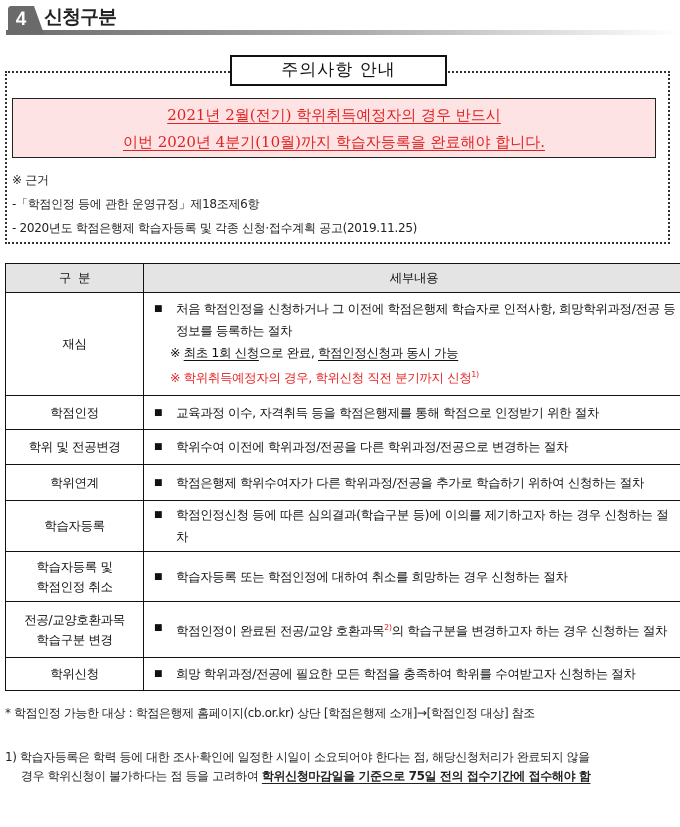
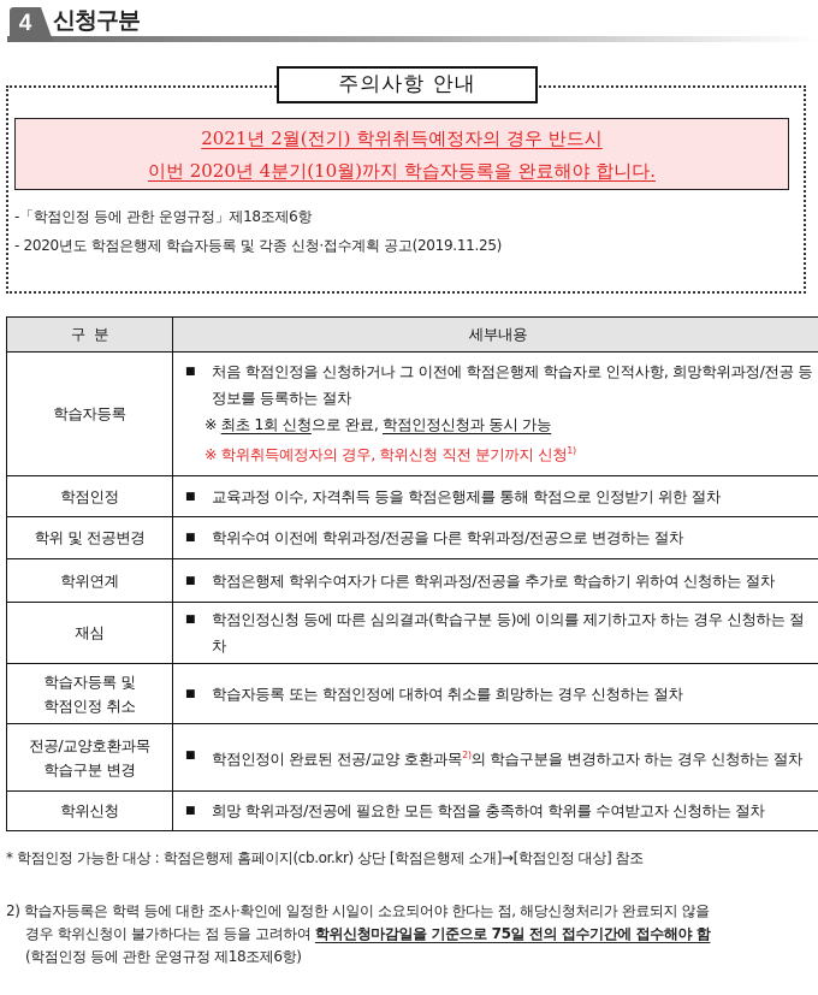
  4
  신청구분
  주의사항 안내
  2021년 2월(전기) 학위취득예정자의 경우 반드시
  이번 2020년 4분기(10월)까지 학습자등록을 완료해야 합니다.
- ※ 근거
  -「학점인정 등에 관한 운영규정」제18조제6항
  - 2020년도 학점은행제 학습자등록 및 각종 신청·접수계획 공고(2019.11.25)
  구 분	세부내용
- 재심	■ 처음 학점인정을 신청하거나 그 이전에 학점은행제 학습자로 인적사항, 희망학위과정/전공 등 정보를 등록하는 절차 ※ 최초 1회 신청으로 완료, 학점인정신청과 동시 가능 ※ 학위취득예정자의 경우, 학위신청 직전 분기까지 신청1)
+ 학습자등록	■ 처음 학점인정을 신청하거나 그 이전에 학점은행제 학습자로 인적사항, 희망학위과정/전공 등 정보를 등록하는 절차 ※ 최초 1회 신청으로 완료, 학점인정신청과 동시 가능 ※ 학위취득예정자의 경우, 학위신청 직전 분기까지 신청1)
  학점인정	■ 교육과정 이수, 자격취득 등을 학점은행제를 통해 학점으로 인정받기 위한 절차
  학위 및 전공변경	■ 학위수여 이전에 학위과정/전공을 다른 학위과정/전공으로 변경하는 절차
  학위연계	■ 학점은행제 학위수여자가 다른 학위과정/전공을 추가로 학습하기 위하여 신청하는 절차
- 학습자등록	■ 학점인정신청 등에 따른 심의결과(학습구분 등)에 이의를 제기하고자 하는 경우 신청하는 절차
+ 재심	■ 학점인정신청 등에 따른 심의결과(학습구분 등)에 이의를 제기하고자 하는 경우 신청하는 절차
  학습자등록 및학점인정 취소	■ 학습자등록 또는 학점인정에 대하여 취소를 희망하는 경우 신청하는 절차
  전공/교양호환과목학습구분 변경	■ 학점인정이 완료된 전공/교양 호환과목2)의 학습구분을 변경하고자 하는 경우 신청하는 절차
  학위신청	■ 희망 학위과정/전공에 필요한 모든 학점을 충족하여 학위를 수여받고자 신청하는 절차
  * 학점인정 가능한 대상 : 학점은행제 홈페이지(cb.or.kr) 상단 [학점은행제 소개]→[학점인정 대상] 참조
- 1) 학습자등록은 학력 등에 대한 조사·확인에 일정한 시일이 소요되어야 한다는 점, 해당신청처리가 완료되지 않을
+ 2) 학습자등록은 학력 등에 대한 조사·확인에 일정한 시일이 소요되어야 한다는 점, 해당신청처리가 완료되지 않을
  경우 학위신청이 불가하다는 점 등을 고려하여 학위신청마감일을 기준으로 75일 전의 접수기간에 접수해야 함
+ (학점인정 등에 관한 운영규정 제18조제6항)
